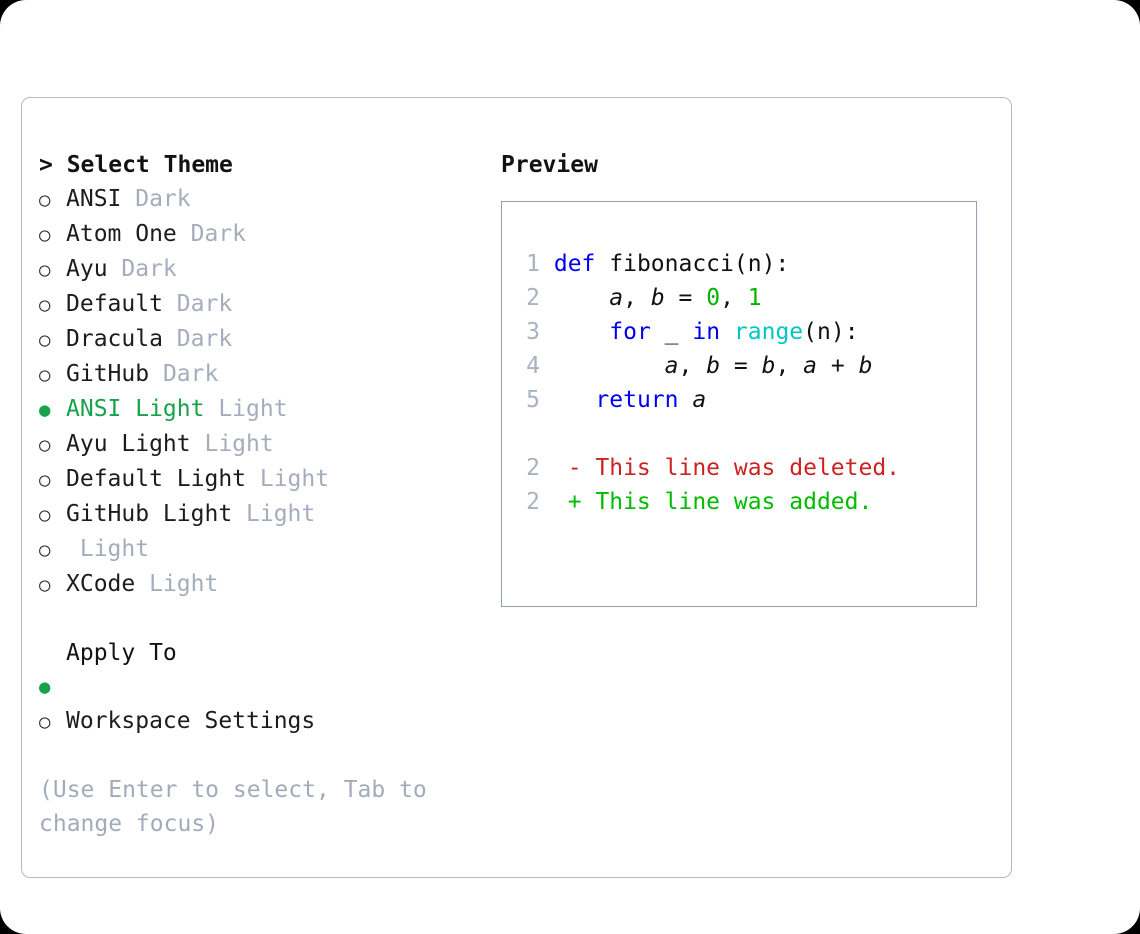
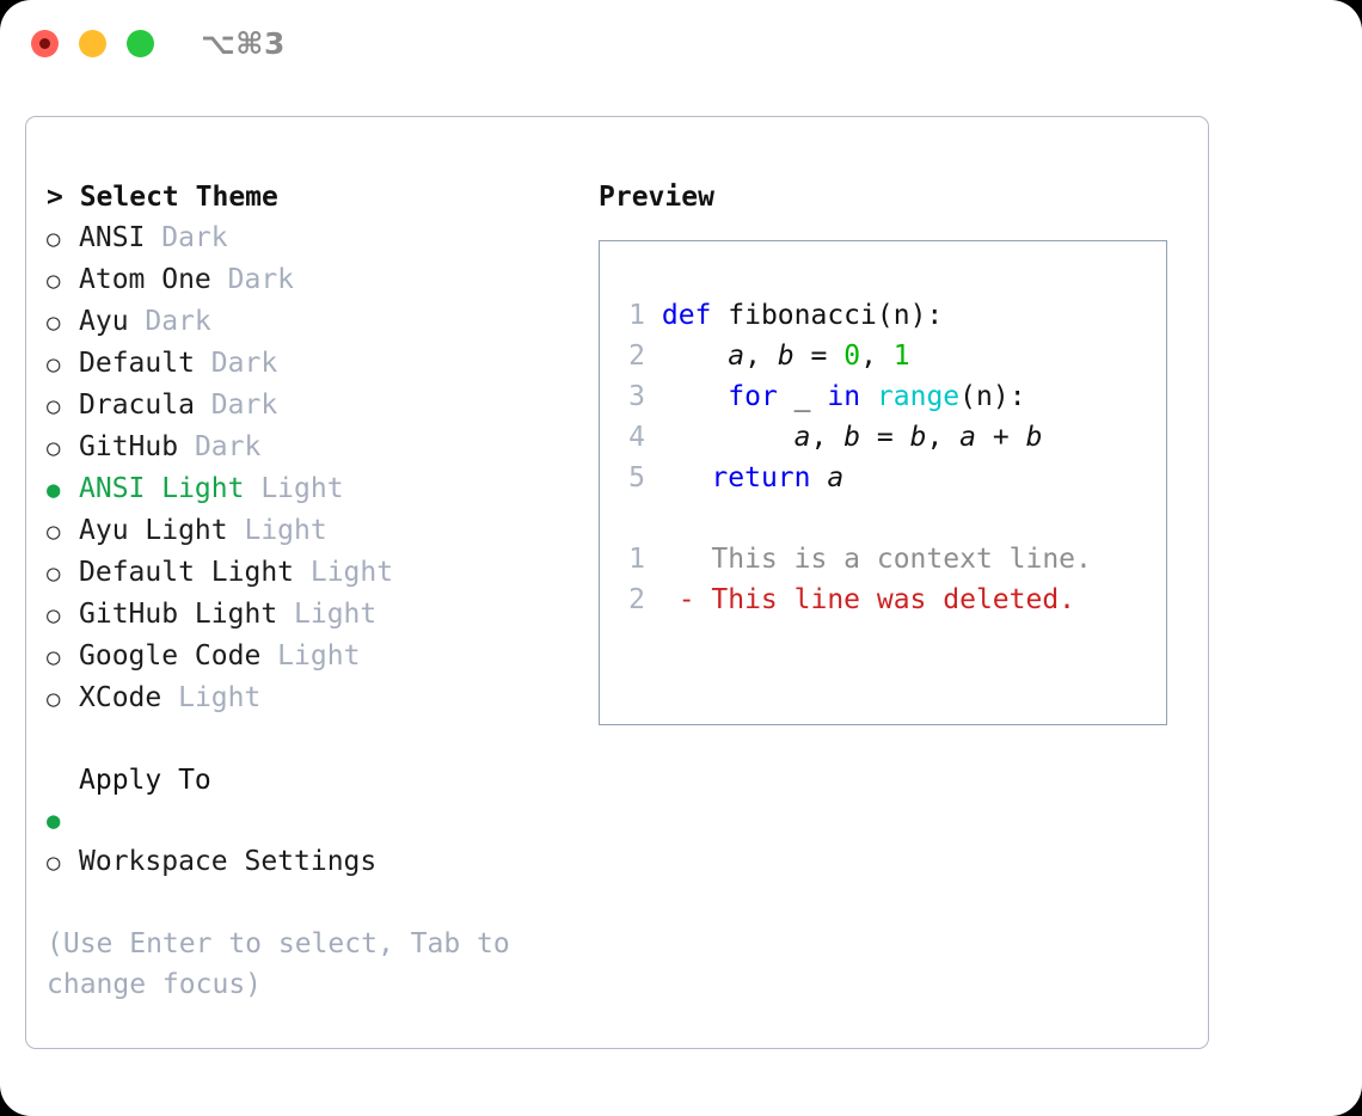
+ ⌥⌘3
  > Select Theme
  ○
  ANSI
  Dark
  ○
  Atom One
  Dark
  ○
  Ayu
  Dark
  ○
  Default
  Dark
  ○
  Dracula
  Dark
  ○
  GitHub
  Dark
  ●
  ANSI Light
  Light
  ○
  Ayu Light
  Light
  ○
  Default Light
  Light
  ○
  GitHub Light
  Light
  ○
+ Google Code
  Light
  ○
  XCode
  Light
  Apply To
  ●
  ○
  Workspace Settings
  (Use Enter to select, Tab to change focus)
  Preview
  1 def fibonacci(n):
  2 a, b = 0, 1
  3 for _ in range(n):
  4 a, b = b, a + b
  5 return a
+ 1 This is a context line.
  2 - This line was deleted.
- 2 + This line was added.
